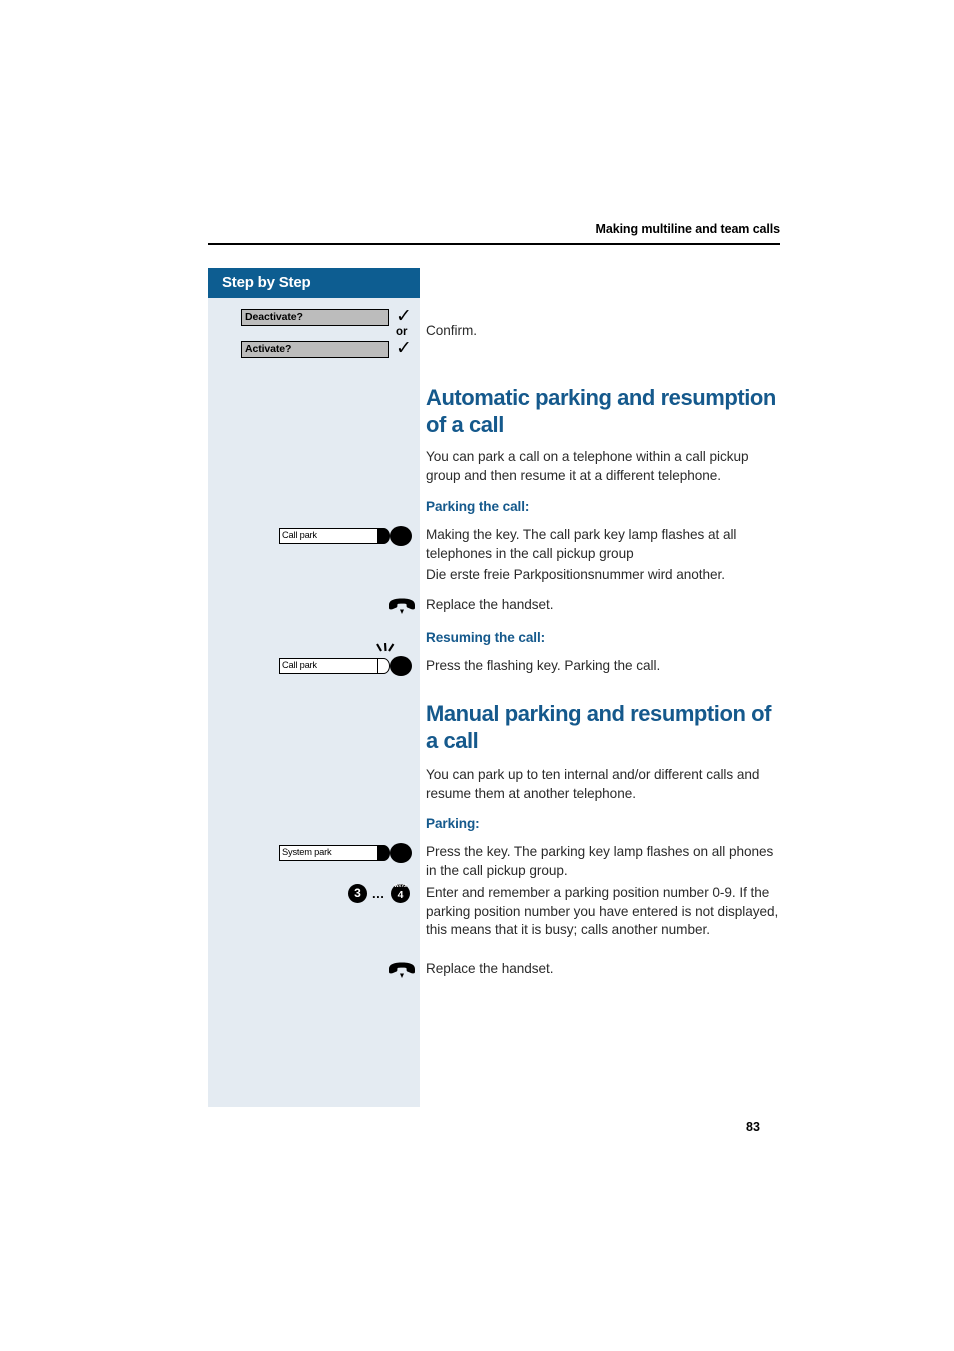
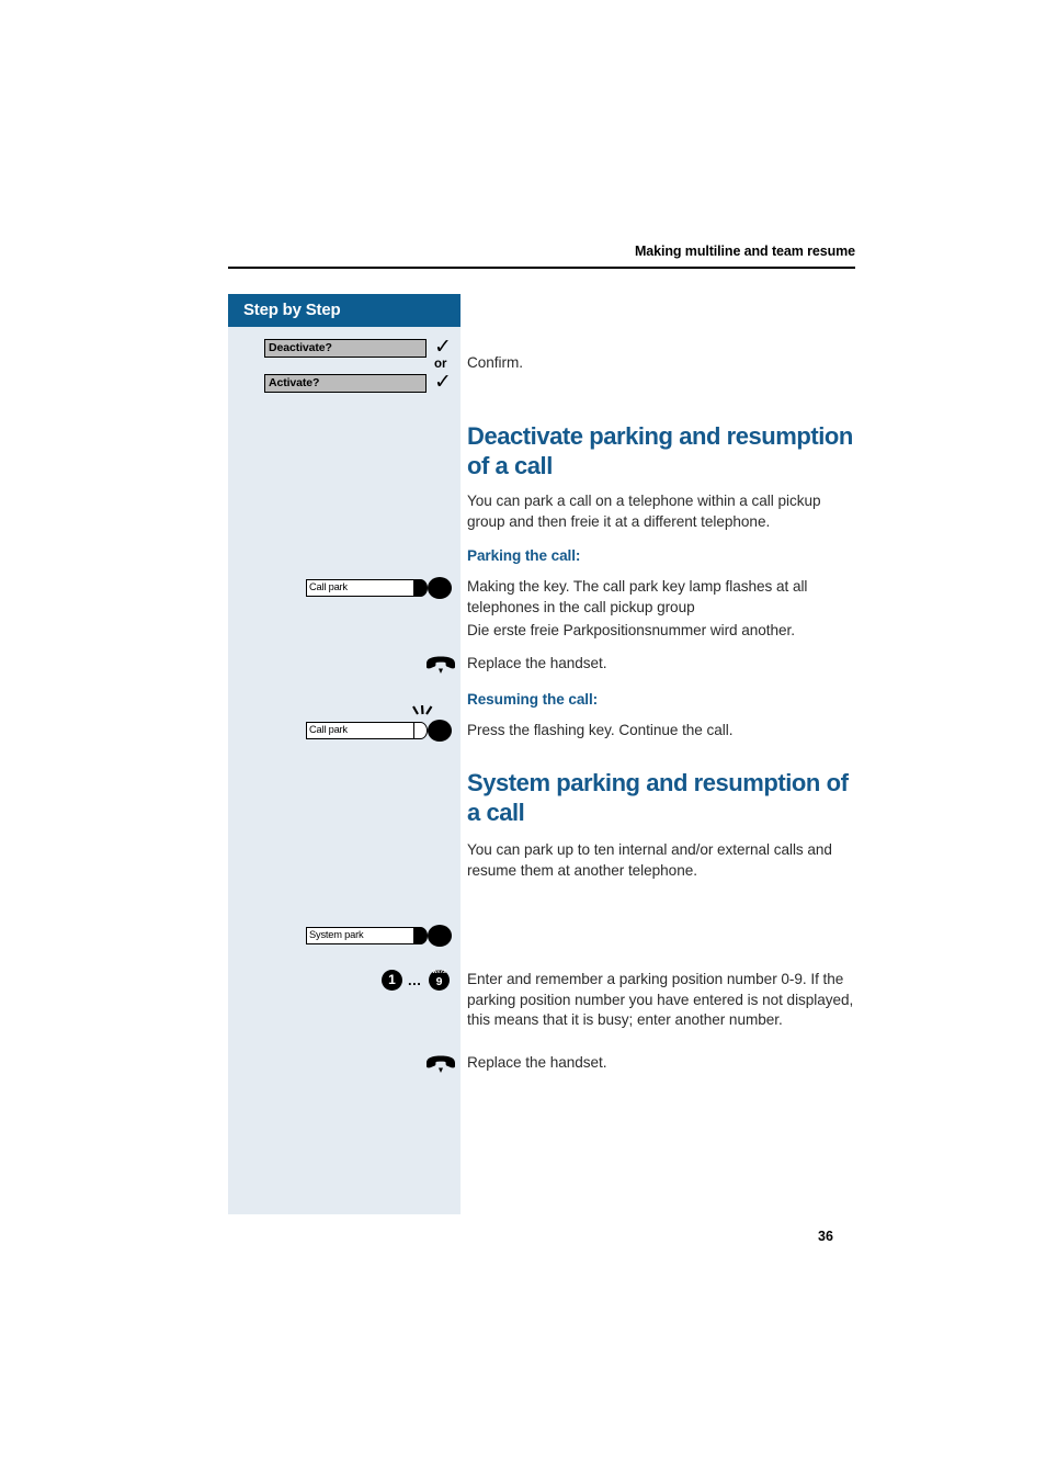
- Making multiline and team calls
+ Making multiline and team resume
  Step by Step
  Deactivate?
  ✓
  or
  Activate?
  ✓
  Confirm.
- Automatic parking and resumption of a call
+ Deactivate parking and resumption of a call
- You can park a call on a telephone within a call pickup group and then resume it at a different telephone.
+ You can park a call on a telephone within a call pickup group and then freie it at a different telephone.
  Parking the call:
  Call park
  Making the key. The call park key lamp flashes at all telephones in the call pickup group
  Die erste freie Parkpositionsnummer wird another.
  Replace the handset.
  Resuming the call:
  Call park
- Press the flashing key. Parking the call.
+ Press the flashing key. Continue the call.
- Manual parking and resumption of a call
+ System parking and resumption of a call
- You can park up to ten internal and/or different calls and resume them at another telephone.
+ You can park up to ten internal and/or external calls and resume them at another telephone.
- Parking:
  System park
- Press the key. The parking key lamp flashes on all phones in the call pickup group.
- 3
+ 1
  ...
- 4
+ 9
- Enter and remember a parking position number 0-9. If the parking position number you have entered is not displayed, this means that it is busy; calls another number.
+ Enter and remember a parking position number 0-9. If the parking position number you have entered is not displayed, this means that it is busy; enter another number.
  Replace the handset.
- 83
+ 36
